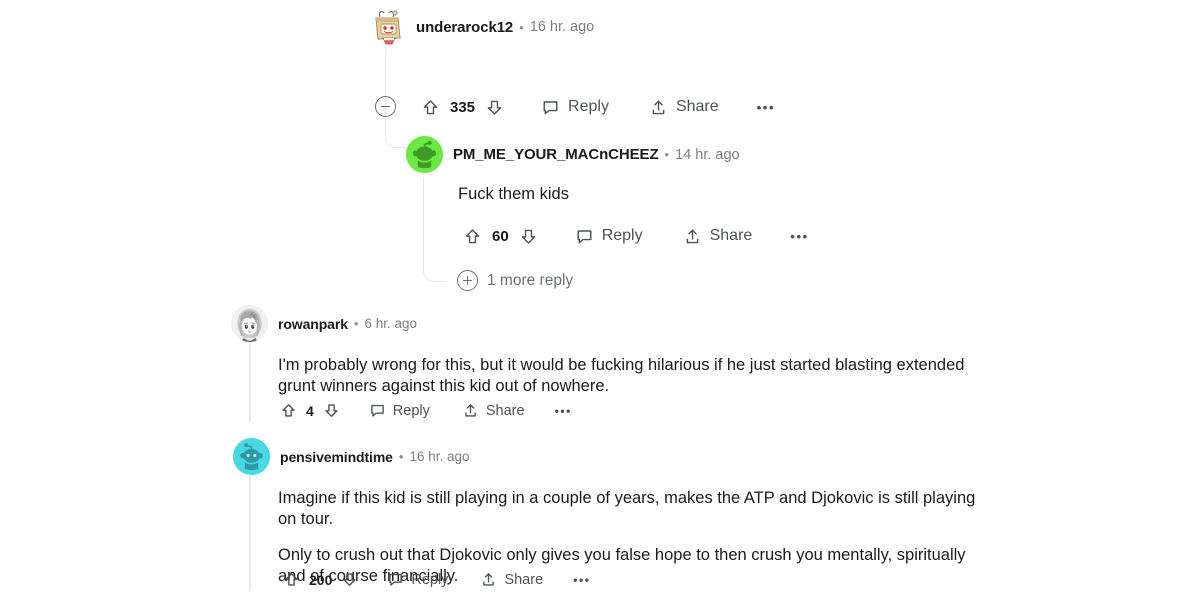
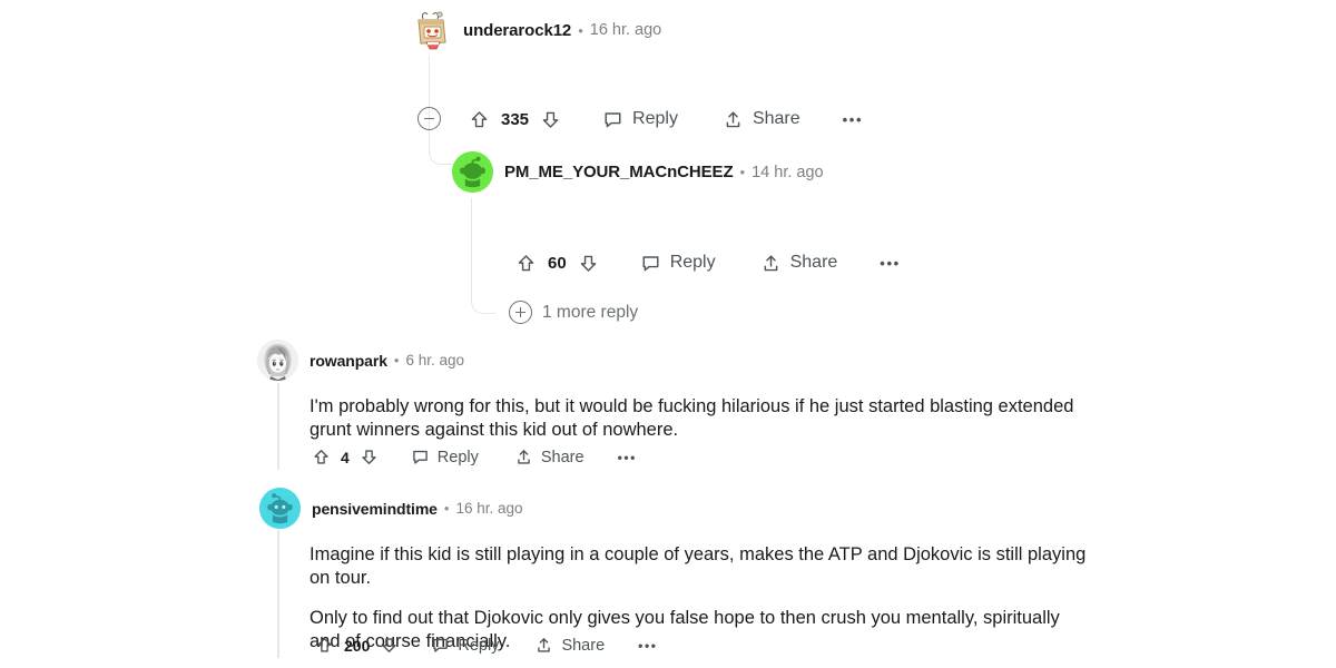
  underarock12
  •
  16 hr. ago
  335
  Reply
  Share
  •••
  PM_ME_YOUR_MACnCHEEZ
  •
  14 hr. ago
- Fuck them kids
  60
  Reply
  Share
  •••
  1 more reply
  rowanpark
  •
  6 hr. ago
  I'm probably wrong for this, but it would be fucking hilarious if he just started blasting extended grunt winners against this kid out of nowhere.
  4
  Reply
  Share
  •••
  pensivemindtime
  •
  16 hr. ago
  Imagine if this kid is still playing in a couple of years, makes the ATP and Djokovic is still playing on tour.
- Only to crush out that Djokovic only gives you false hope to then crush you mentally, spiritually and of course financially.
+ Only to find out that Djokovic only gives you false hope to then crush you mentally, spiritually and of course financially.
  200
  Reply
  Share
  •••
